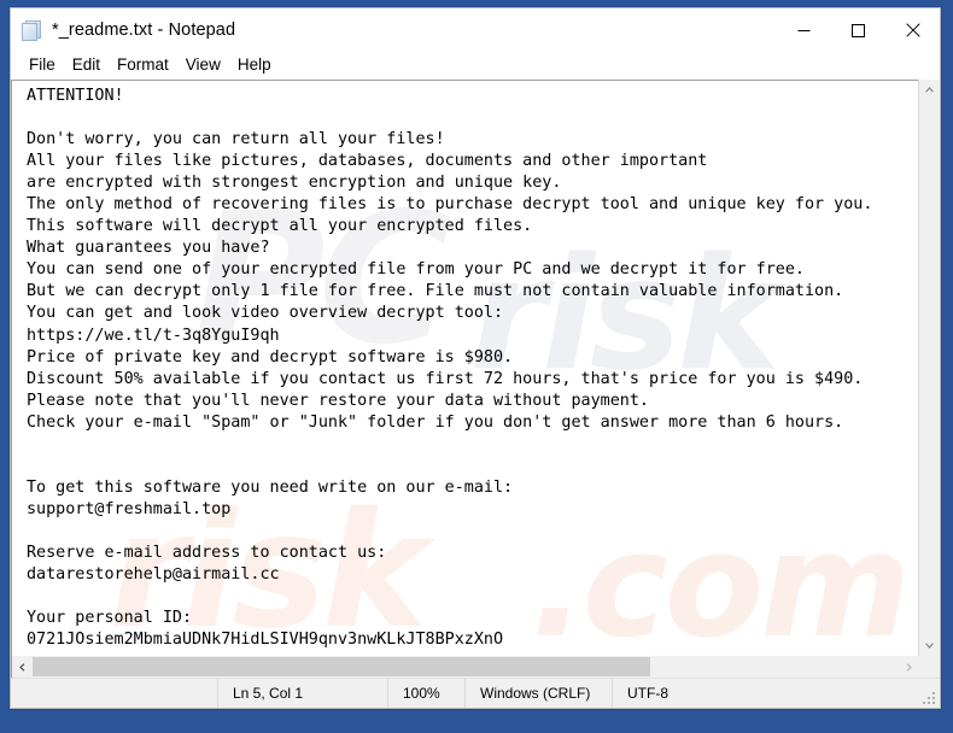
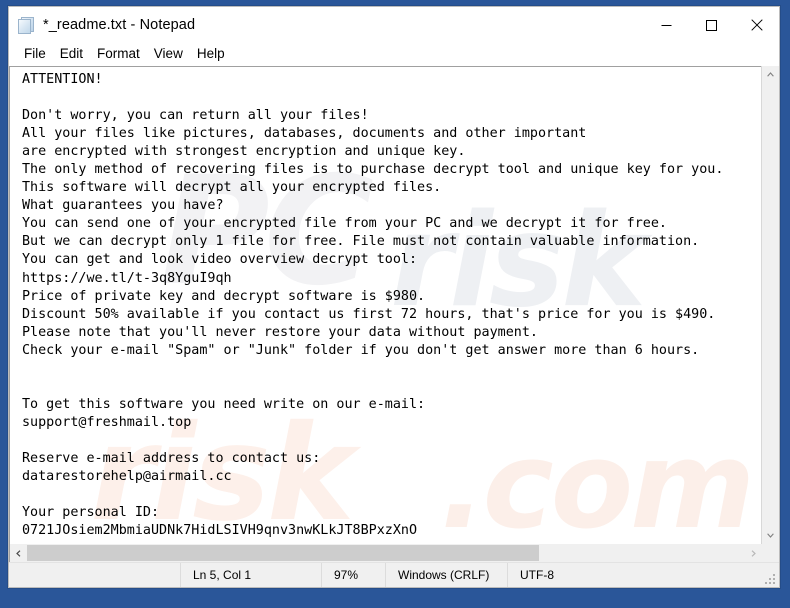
  *_readme.txt - Notepad
  File
  Edit
  Format
  View
  Help
  PC
  risk
  risk
  .com
  ATTENTION!
  Don't worry, you can return all your files!
  All your files like pictures, databases, documents and other important
  are encrypted with strongest encryption and unique key.
  The only method of recovering files is to purchase decrypt tool and unique key for you.
  This software will decrypt all your encrypted files.
  What guarantees you have?
  You can send one of your encrypted file from your PC and we decrypt it for free.
  But we can decrypt only 1 file for free. File must not contain valuable information.
  You can get and look video overview decrypt tool:
  https://we.tl/t-3q8YguI9qh
  Price of private key and decrypt software is $980.
  Discount 50% available if you contact us first 72 hours, that's price for you is $490.
  Please note that you'll never restore your data without payment.
  Check your e-mail "Spam" or "Junk" folder if you don't get answer more than 6 hours.
  To get this software you need write on our e-mail:
  support@freshmail.top
  Reserve e-mail address to contact us:
  datarestorehelp@airmail.cc
  Your personal ID:
  0721JOsiem2MbmiaUDNk7HidLSIVH9qnv3nwKLkJT8BPxzXnO
  Ln 5, Col 1
- 100%
+ 97%
  Windows (CRLF)
  UTF-8
